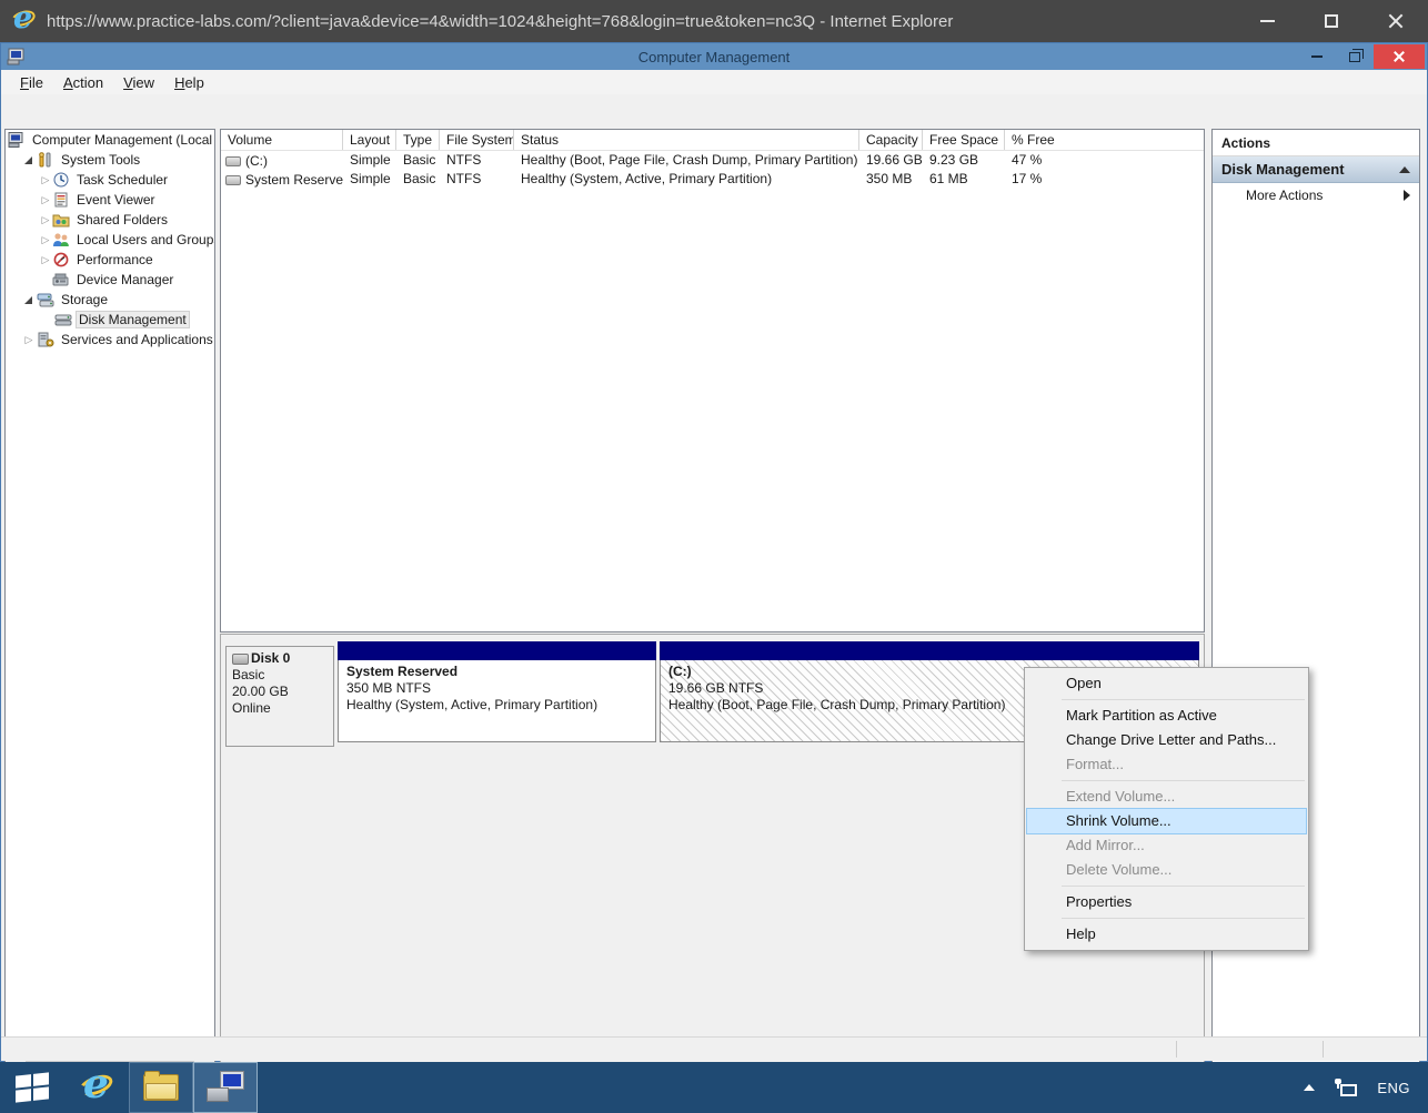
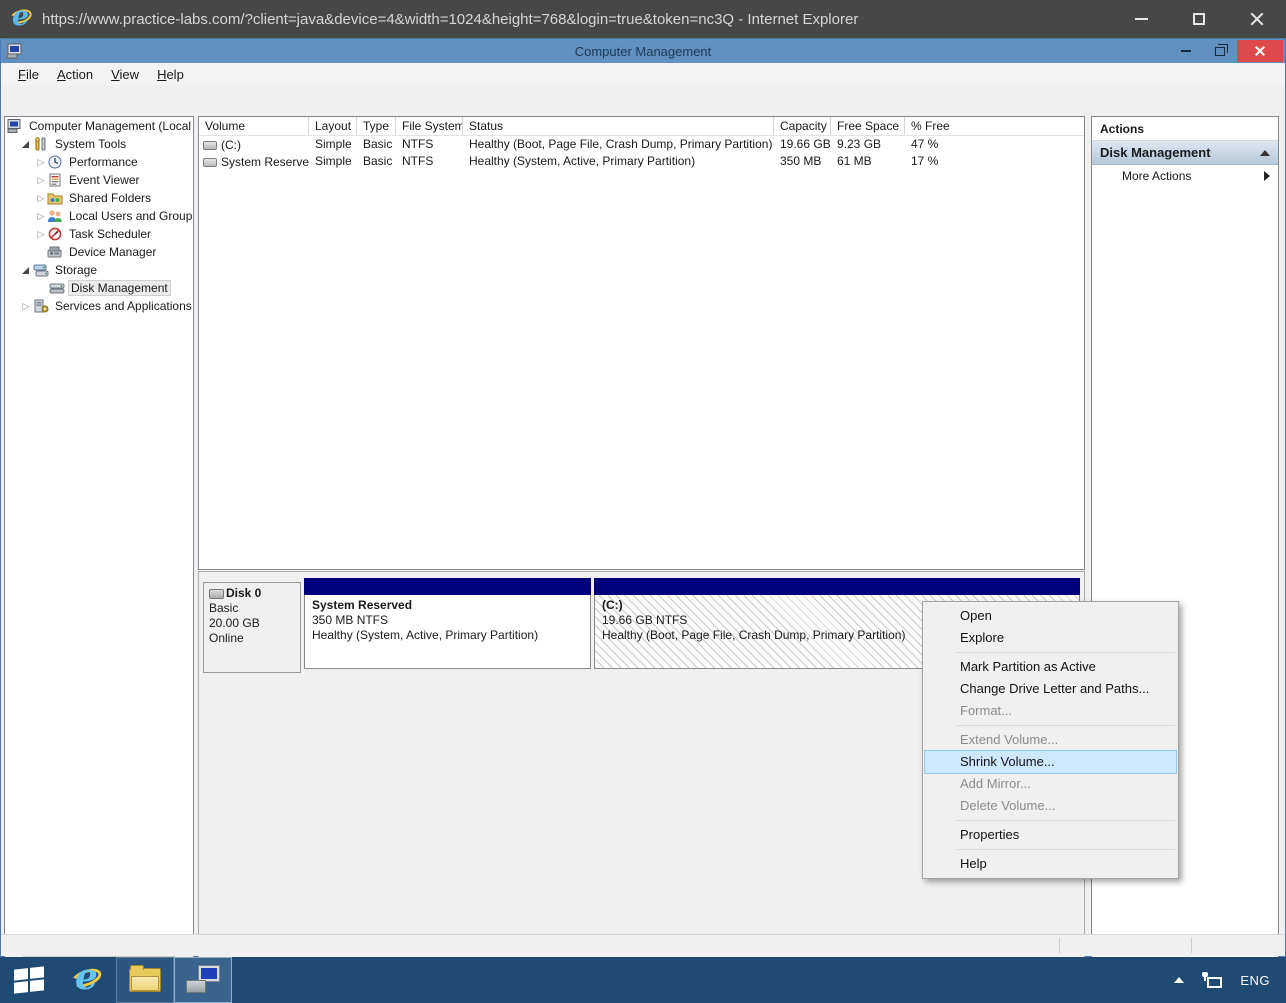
  e
  https://www.practice-labs.com/?client=java&device=4&width=1024&height=768&login=true&token=nc3Q - Internet Explorer
  Computer Management
  File
  Action
  View
  Help
  Computer Management (Local
  System Tools
  ▷
- Task Scheduler
+ Performance
  ▷
  Event Viewer
  ▷
  Shared Folders
  ▷
  Local Users and Group
  ▷
- Performance
+ Task Scheduler
  Device Manager
  Storage
  Disk Management
  ▷
  Services and Applications
  Volume
  Layout
  Type
  File System
  Status
  Capacity
  Free Space
  % Free
  (C:)
  Simple
  Basic
  NTFS
  Healthy (Boot, Page File, Crash Dump, Primary Partition)
  19.66 GB
  9.23 GB
  47 %
  System Reserve
  Simple
  Basic
  NTFS
  Healthy (System, Active, Primary Partition)
  350 MB
  61 MB
  17 %
  Disk 0
  Basic
  20.00 GB
  Online
  System Reserved
  350 MB NTFS
  Healthy (System, Active, Primary Partition)
  (C:)
  19.66 GB NTFS
  Healthy (Boot, Page File, Crash Dump, Primary Partition)
  Actions
  Disk Management
  More Actions
  Open
+ Explore
  Mark Partition as Active
  Change Drive Letter and Paths...
  Format...
  Extend Volume...
  Shrink Volume...
  Add Mirror...
  Delete Volume...
  Properties
  Help
  e
  ENG
